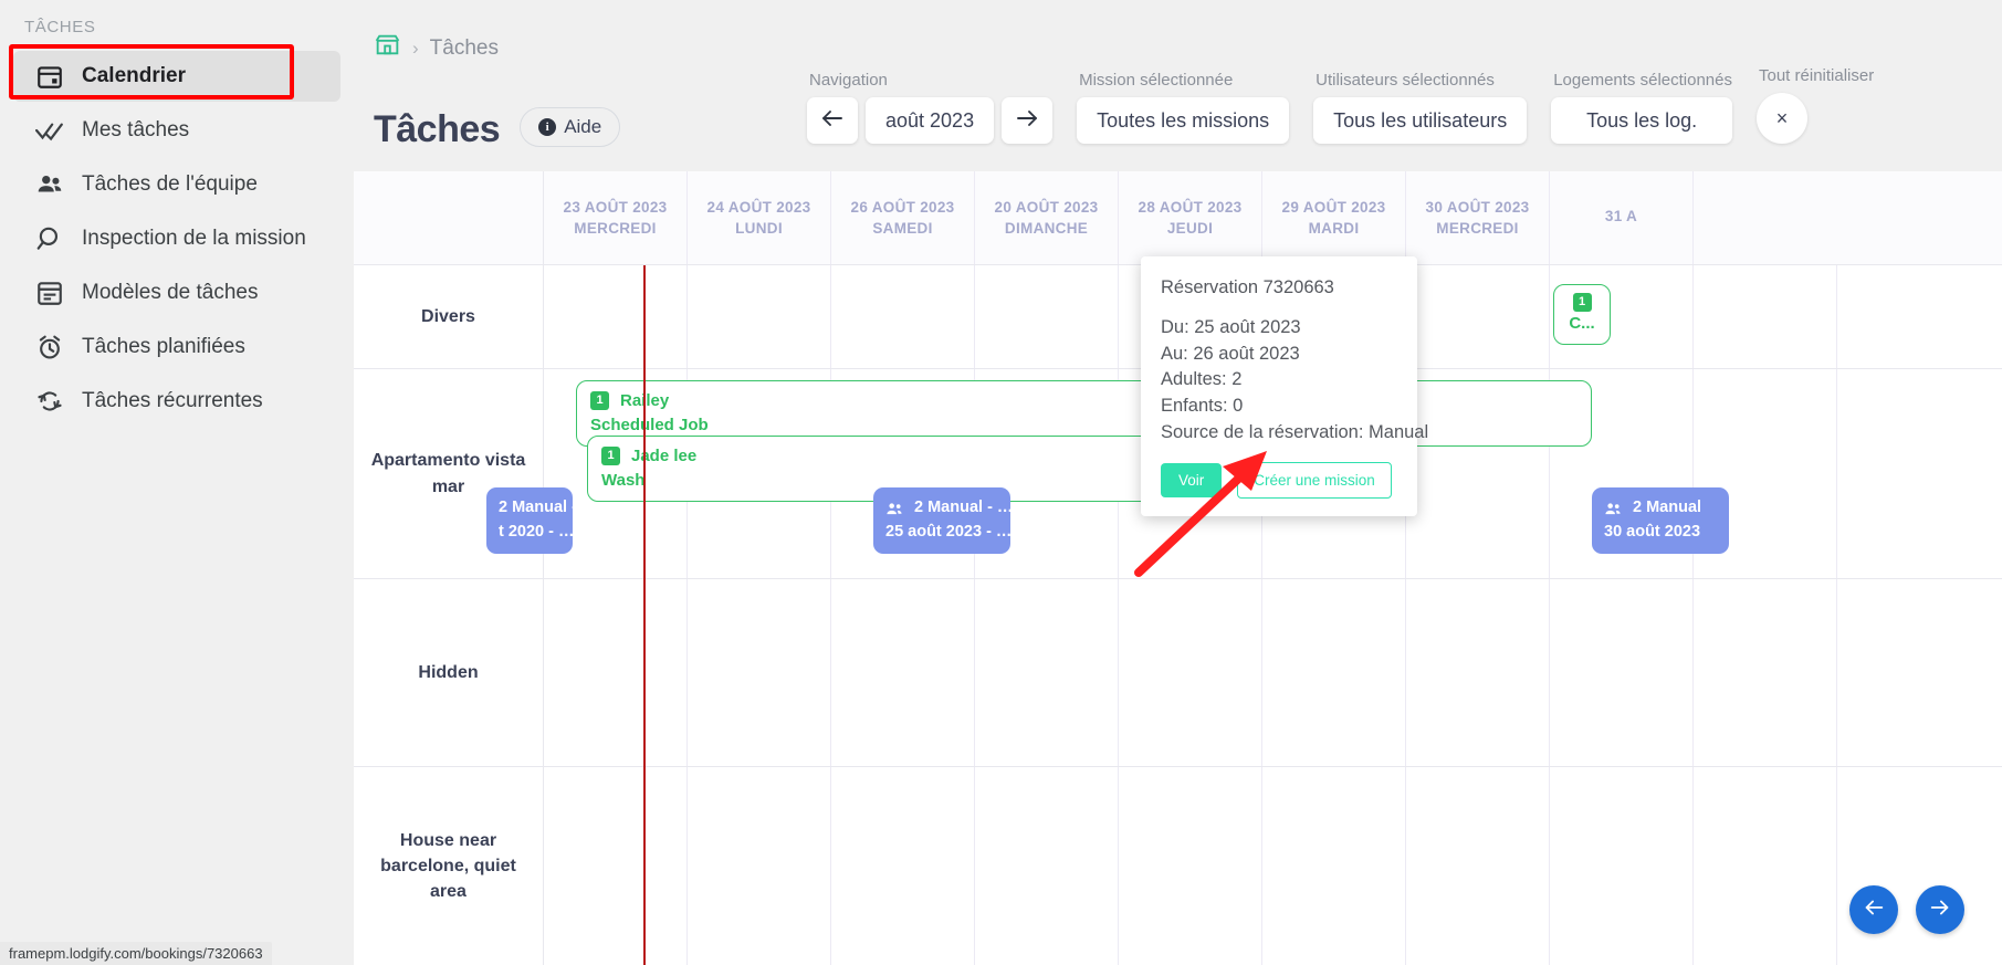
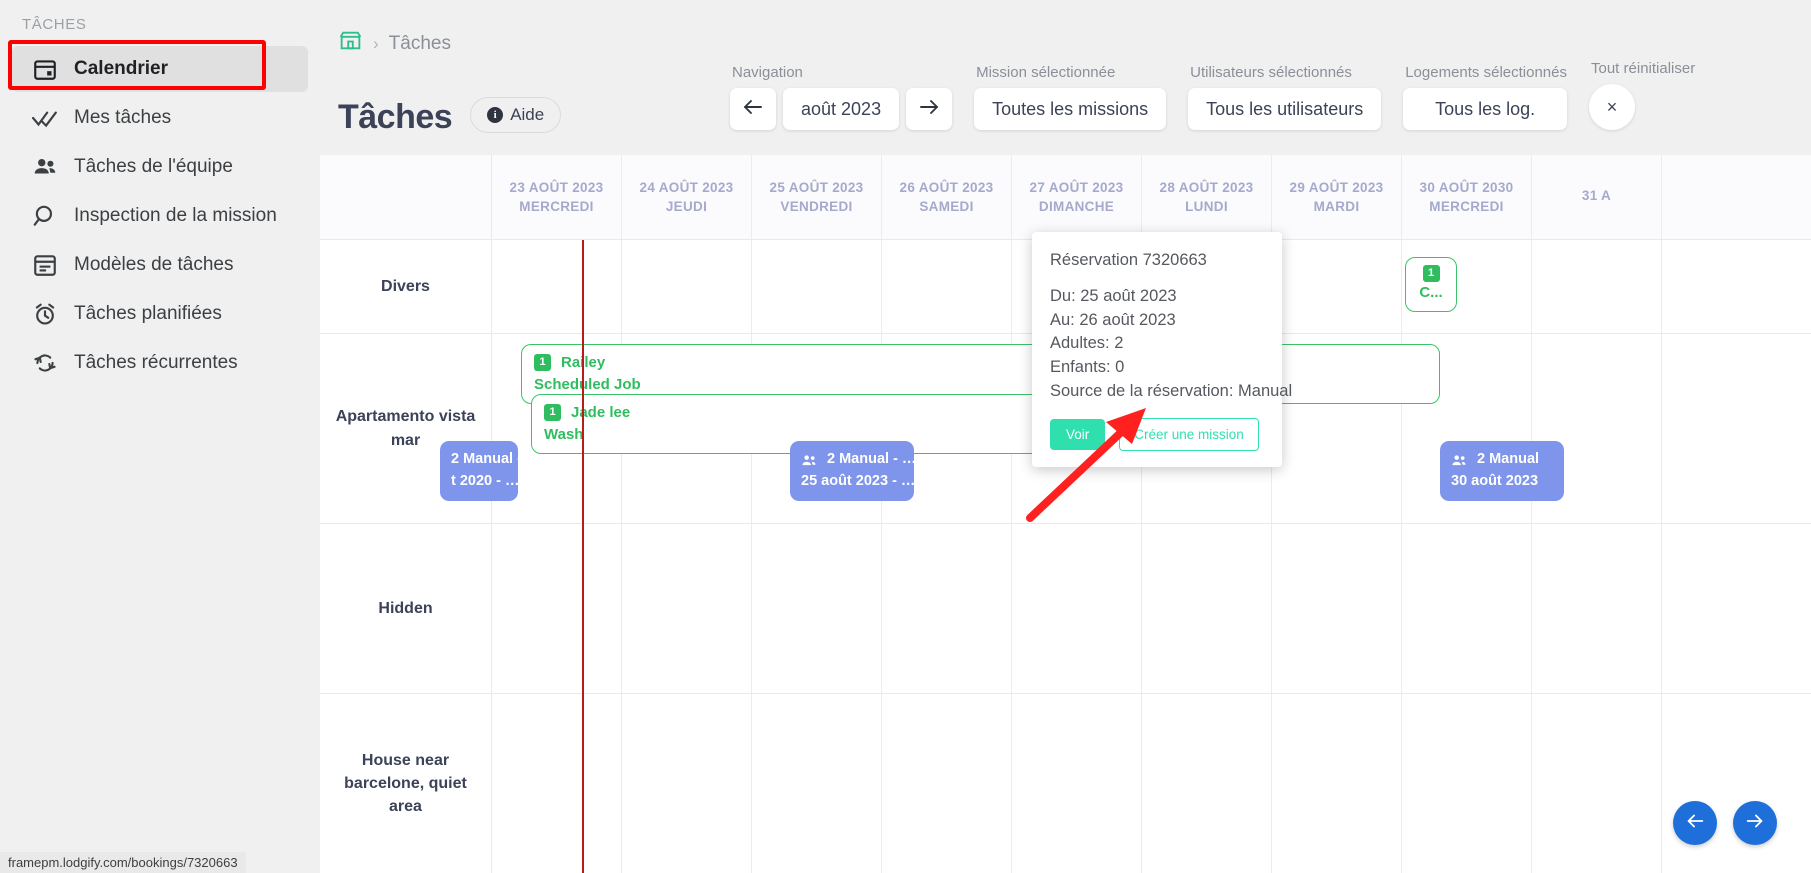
  TÂCHES
  Calendrier
  Mes tâches
  Tâches de l'équipe
  Inspection de la mission
  Modèles de tâches
  Tâches planifiées
  Tâches récurrentes
  ›
  Tâches
  Tâches
  i
  Aide
  Navigation
  août 2023
  Mission sélectionnée
  Toutes les missions
  Utilisateurs sélectionnés
  Tous les utilisateurs
  Logements sélectionnés
  Tous les log.
  Tout réinitialiser
  ×
  23 AOÛT 2023
  MERCREDI
  24 AOÛT 2023
- LUNDI
+ JEUDI
+ 25 AOÛT 2023
+ VENDREDI
  26 AOÛT 2023
  SAMEDI
- 20 AOÛT 2023
+ 27 AOÛT 2023
  DIMANCHE
  28 AOÛT 2023
- JEUDI
+ LUNDI
  29 AOÛT 2023
  MARDI
- 30 AOÛT 2023
+ 30 AOÛT 2030
  MERCREDI
  31 A
  Divers
  Apartamento vista mar
  Hidden
  House near barcelone, quiet area
  1
  C...
  1
  Raley
  Schedled Job
  1
  Jde lee
  Wash
  2 Manual
  t 2020 - …
  2 Manual - …
  25 août 2023 - …
  2 Manual
  30 août 2023
  Réservation 7320663
  Du: 25 août 2023
  Au: 26 août 2023
  Adultes: 2
  Enfants: 0
  Source de la réservation: Manual
  Voir
  Créer une mission
  framepm.lodgify.com/bookings/7320663
